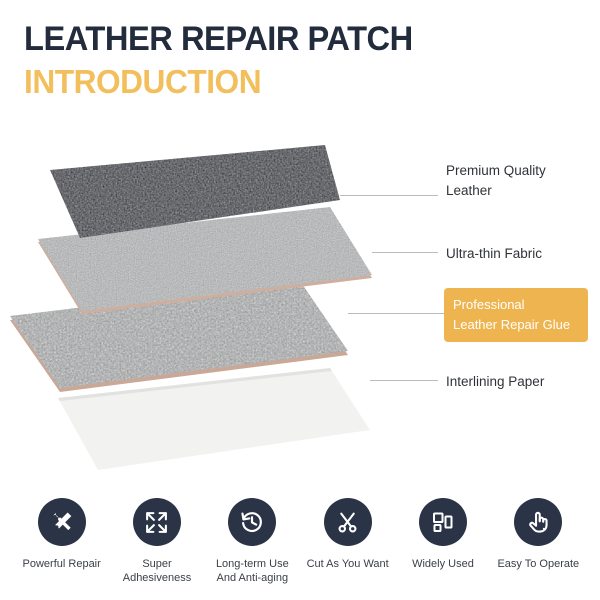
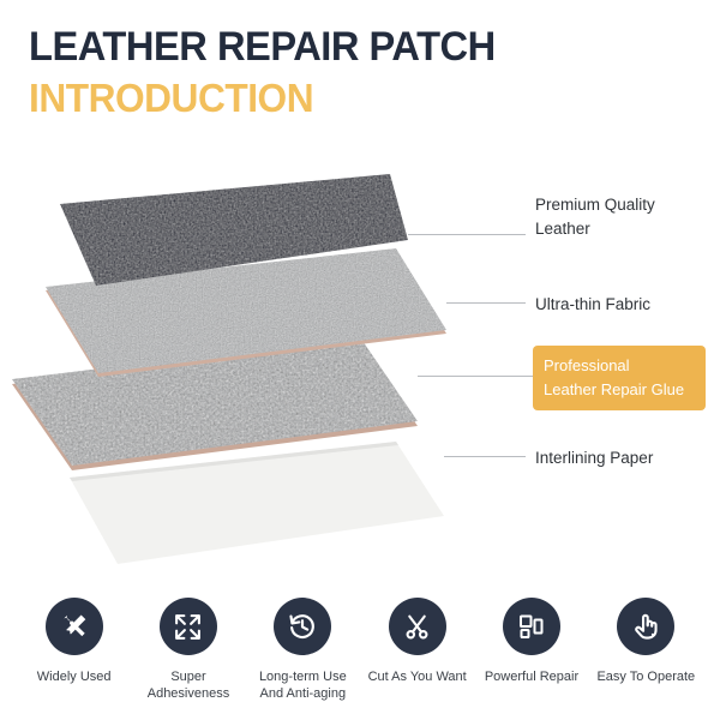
  LEATHER REPAIR PATCH
  INTRODUCTION
  Premium Quality
  Leather
  Ultra-thin Fabric
  Professional
  Leather Repair Glue
  Interlining Paper
- Powerful Repair
+ Widely Used
  Super Adhesiveness
  Long-term Use
  And Anti-aging
  Cut As You Want
- Widely Used
+ Powerful Repair
  Easy To Operate
